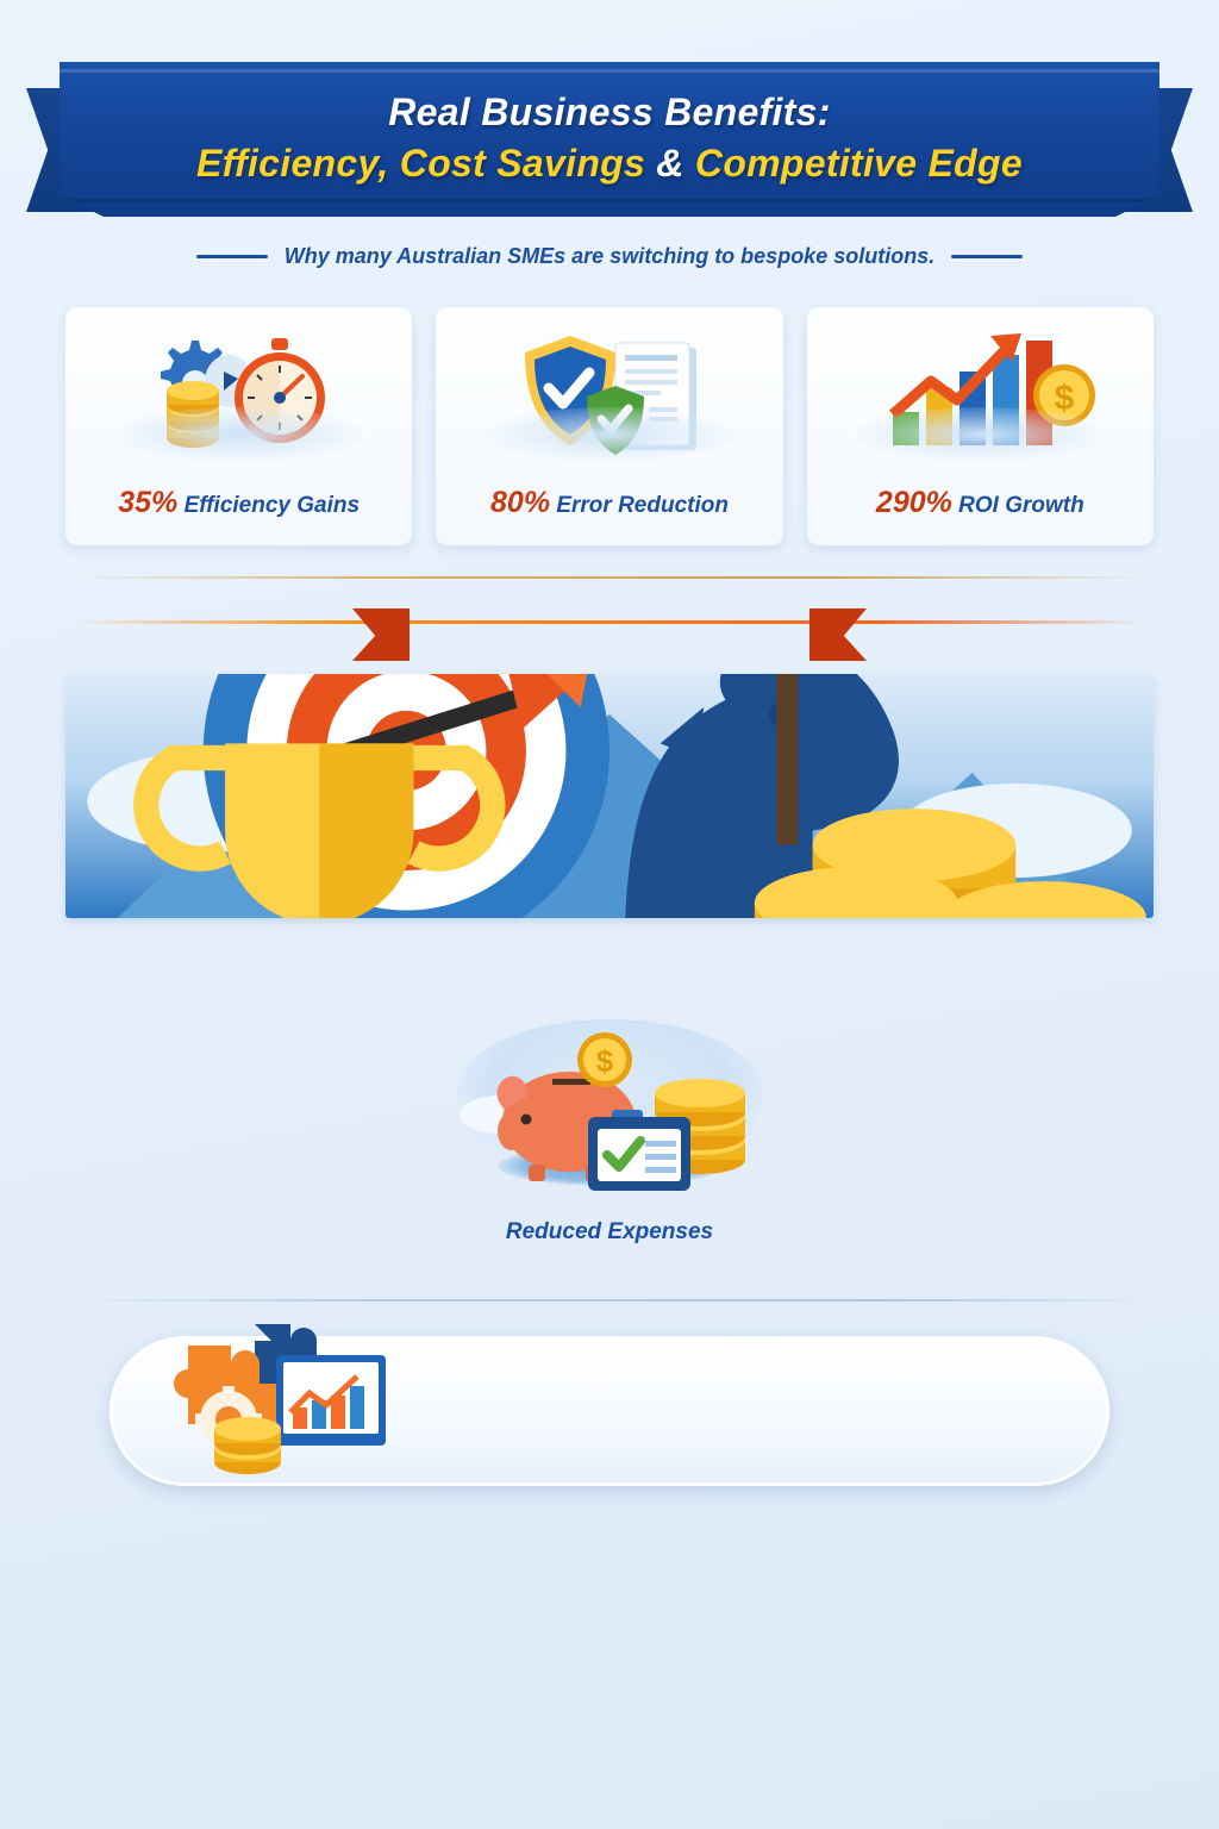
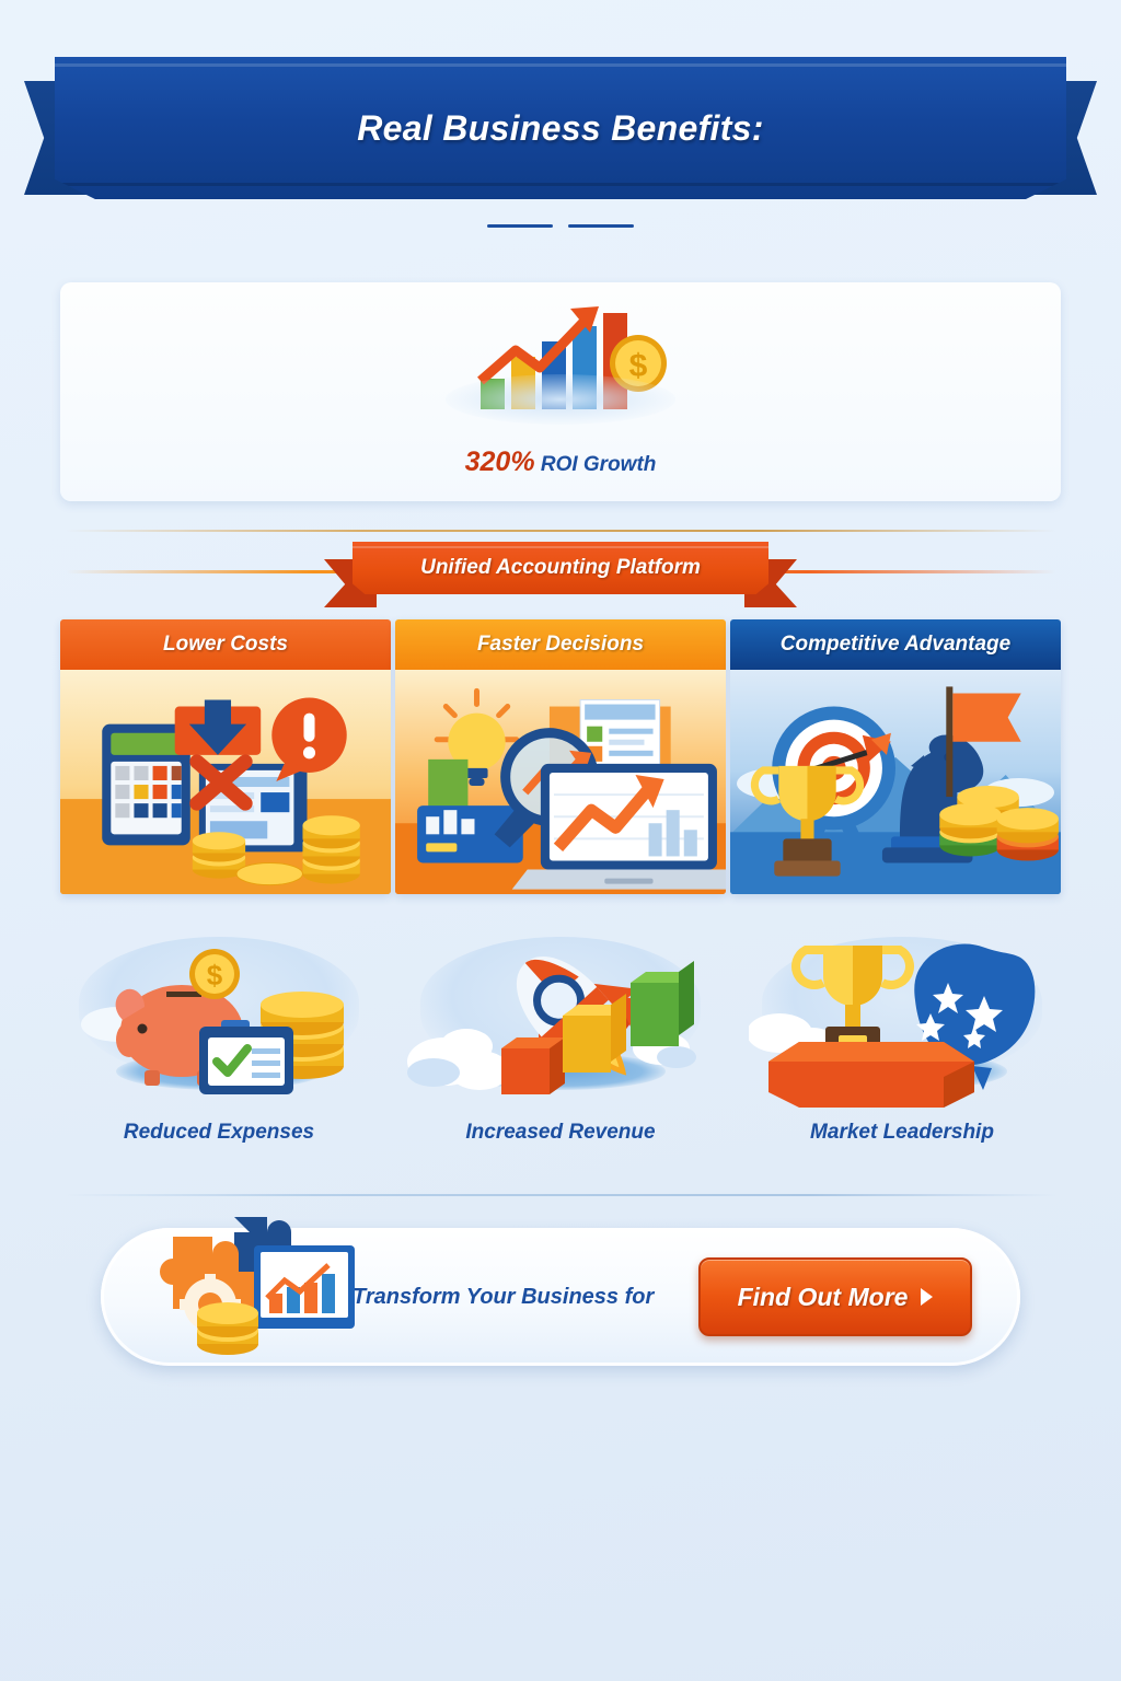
  Real Business Benefits:
- Efficiency, Cost Savings & Competitive Edge
- Why many Australian SMEs are switching to bespoke solutions.
- 35% Efficiency Gains
- 80% Error Reduction
  $
- 290% ROI Growth
+ 320% ROI Growth
+ Unified Accounting Platform
+ Lower Costs
+ Faster Decisions
+ Competitive Advantage
  $
  Reduced Expenses
+ Increased Revenue
+ Market Leadership
+ Transform Your Business for
+ Find Out More
